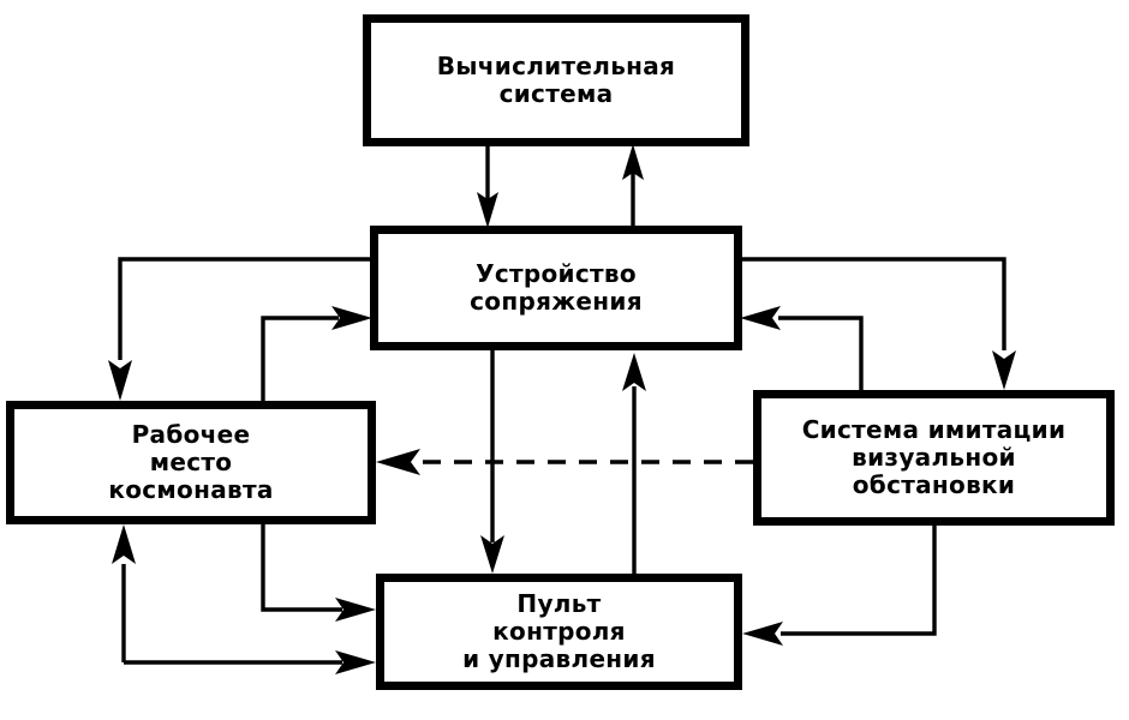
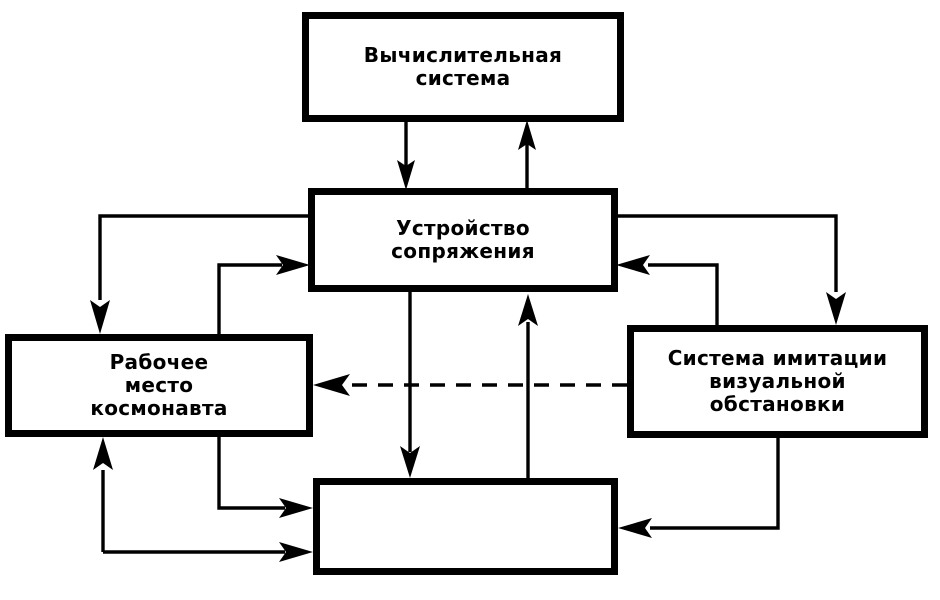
  Вычислительная
  система
  Устройство
  сопряжения
  Рабочее
  место
  космонавта
  Система имитации
  визуальной
  обстановки
- Пульт
- контроля
- и управления
